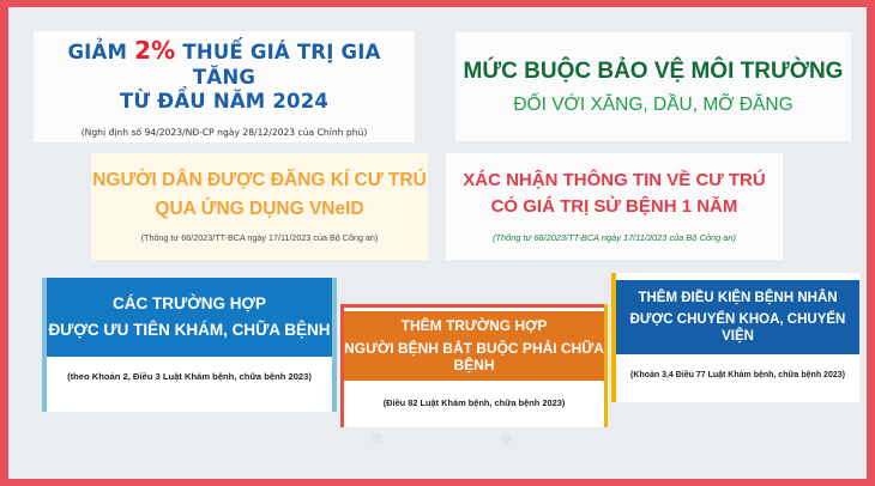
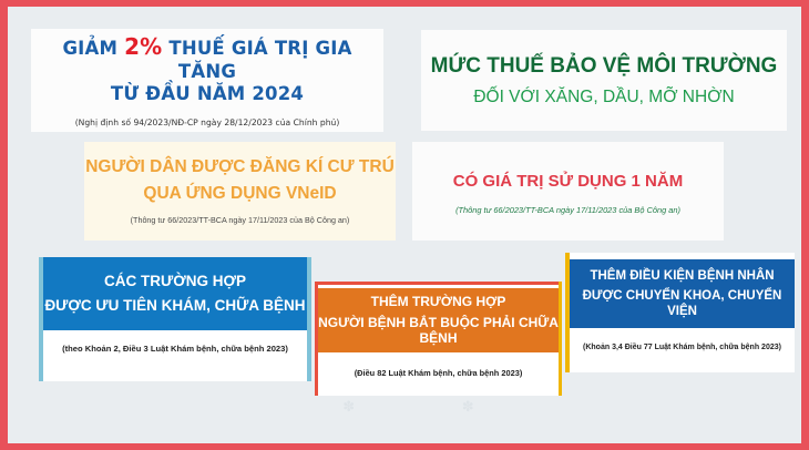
  GIẢM 2% THUẾ GIÁ TRỊ GIA TĂNG
  TỪ ĐẦU NĂM 2024
  (Nghị định số 94/2023/NĐ-CP ngày 28/12/2023 của Chính phủ)
- MỨC BUỘC BẢO VỆ MÔI TRƯỜNG
+ MỨC THUẾ BẢO VỆ MÔI TRƯỜNG
- ĐỐI VỚI XĂNG, DẦU, MỠ ĐĂNG
+ ĐỐI VỚI XĂNG, DẦU, MỠ NHỜN
  NGƯỜI DÂN ĐƯỢC ĐĂNG KÍ CƯ TRÚ
  QUA ỨNG DỤNG VNeID
  (Thông tư 66/2023/TT-BCA ngày 17/11/2023 của Bộ Công an)
- XÁC NHẬN THÔNG TIN VỀ CƯ TRÚ
- CÓ GIÁ TRỊ SỬ BỆNH 1 NĂM
+ CÓ GIÁ TRỊ SỬ DỤNG 1 NĂM
  (Thông tư 66/2023/TT-BCA ngày 17/11/2023 của Bộ Công an)
  CÁC TRƯỜNG HỢP
  ĐƯỢC ƯU TIÊN KHÁM, CHỮA BỆNH
  (theo Khoản 2, Điều 3 Luật Khám bệnh, chữa bệnh 2023)
  THÊM TRƯỜNG HỢP
  NGƯỜI BỆNH BẮT BUỘC PHẢI CHỮA BỆNH
  (Điều 82 Luật Khám bệnh, chữa bệnh 2023)
  THÊM ĐIỀU KIỆN BỆNH NHÂN
  ĐƯỢC CHUYỂN KHOA, CHUYỂN VIỆN
